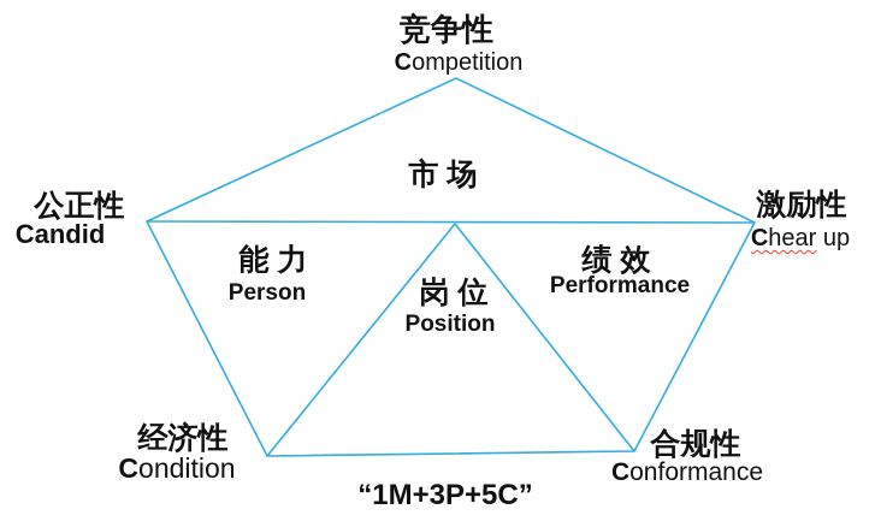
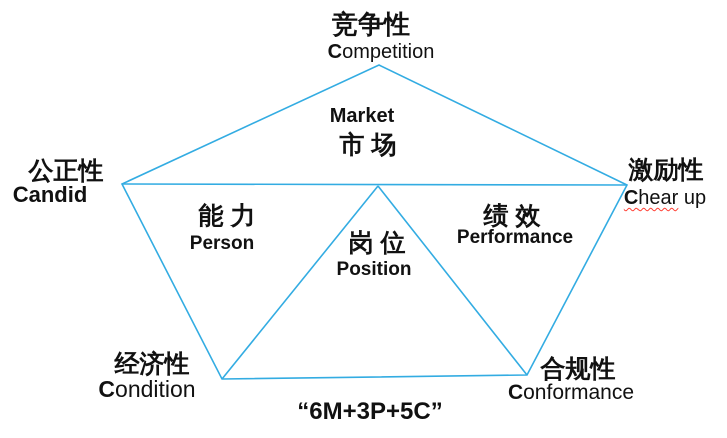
  竞争性
  Competition
+ Market
  市 场
  公正性
  Candid
  激励性
  Chear up
  能 力
  Person
  岗 位
  Position
  绩 效
  Performance
  经济性
  Condition
  合规性
  Conformance
- “1M+3P+5C”
+ “6M+3P+5C”
